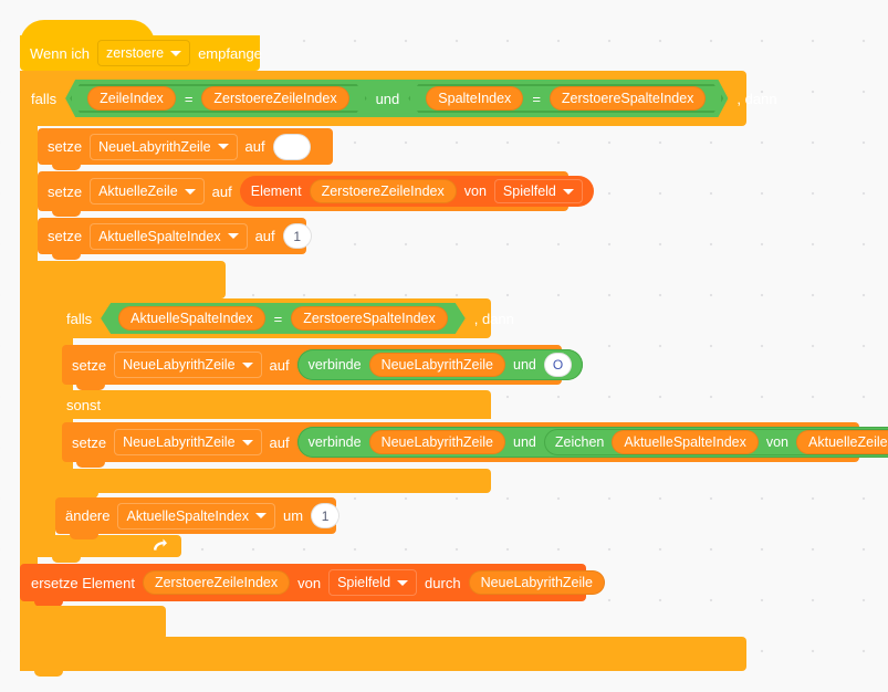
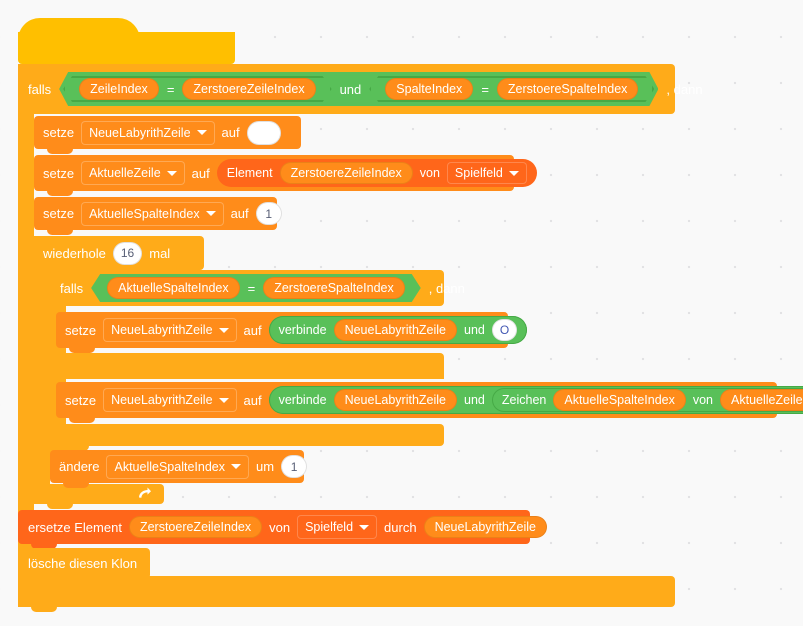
- Wenn ich
- zerstoere
- empfange
  falls
  ZeileIndex
  =
  ZerstoereZeileIndex
  und
  SpalteIndex
  =
  ZerstoereSpalteIndex
  , dann
  setze
  NeueLabyrithZeile
  auf
  setze
  AktuelleZeile
  auf
  Element
  ZerstoereZeileIndex
  von
  Spielfeld
  setze
  AktuelleSpalteIndex
  auf
  1
+ wiederhole
+ 16
+ mal
  falls
  AktuelleSpalteIndex
  =
  ZerstoereSpalteIndex
  , dann
  setze
  NeueLabyrithZeile
  auf
  verbinde
  NeueLabyrithZeile
  und
  O
- sonst
  setze
  NeueLabyrithZeile
  auf
  verbinde
  NeueLabyrithZeile
  und
  Zeichen
  AktuelleSpalteIndex
  von
  AktuelleZeile
  ändere
  AktuelleSpalteIndex
  um
  1
  ersetze Element
  ZerstoereZeileIndex
  von
  Spielfeld
  durch
  NeueLabyrithZeile
+ lösche diesen Klon
